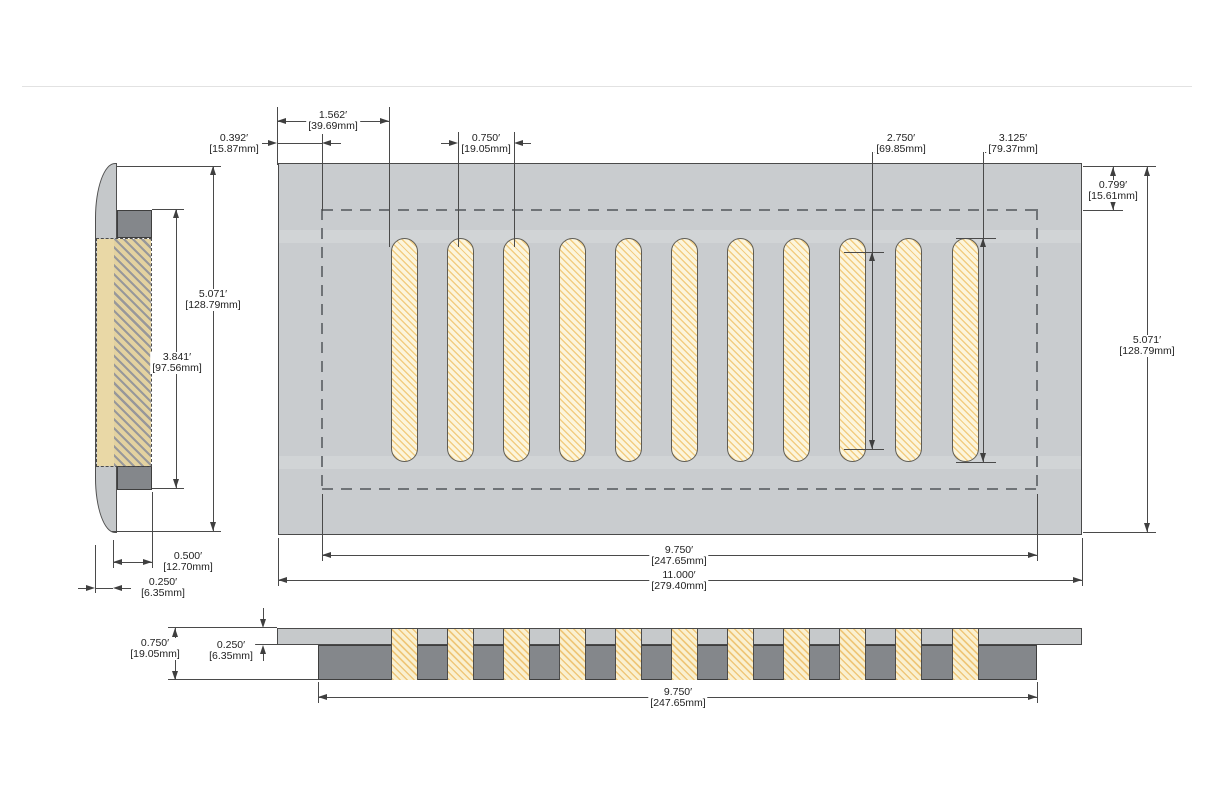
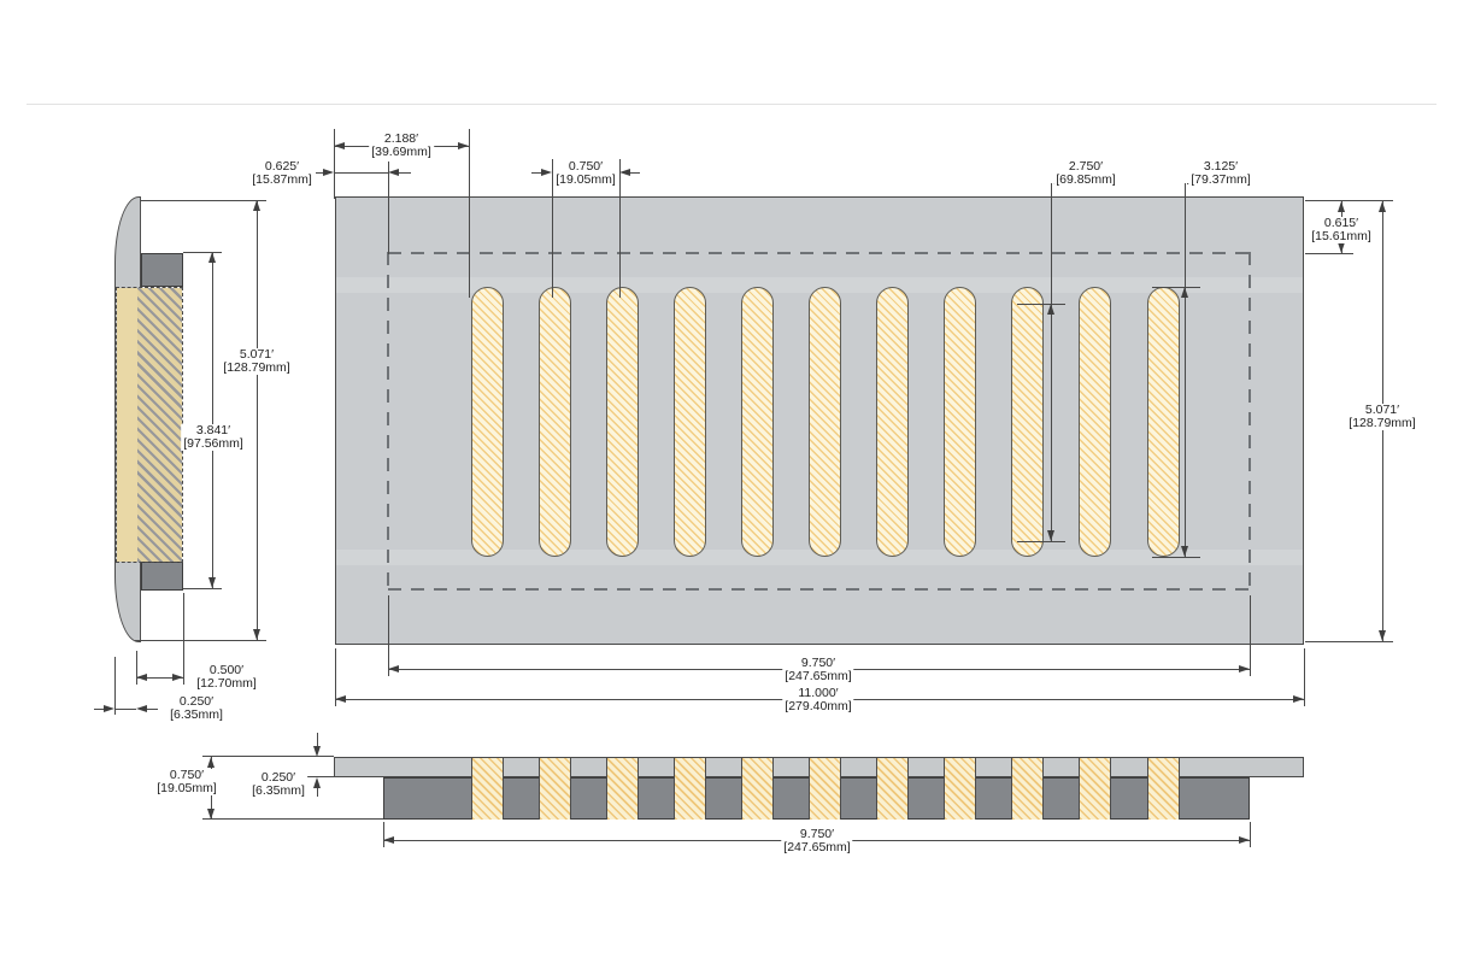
- 1.562′
+ 2.188′
  [39.69mm]
- 0.392′
+ 0.625′
  [15.87mm]
  0.750′
  [19.05mm]
  2.750′
  [69.85mm]
  3.125′
  [79.37mm]
- 0.799′
+ 0.615′
  [15.61mm]
  5.071′
  [128.79mm]
  9.750′
  [247.65mm]
  11.000′
  [279.40mm]
  5.071′
  [128.79mm]
  3.841′
  [97.56mm]
  0.500′
  [12.70mm]
  0.250′
  [6.35mm]
  0.750′
  [19.05mm]
  0.250′
  [6.35mm]
  9.750′
  [247.65mm]
